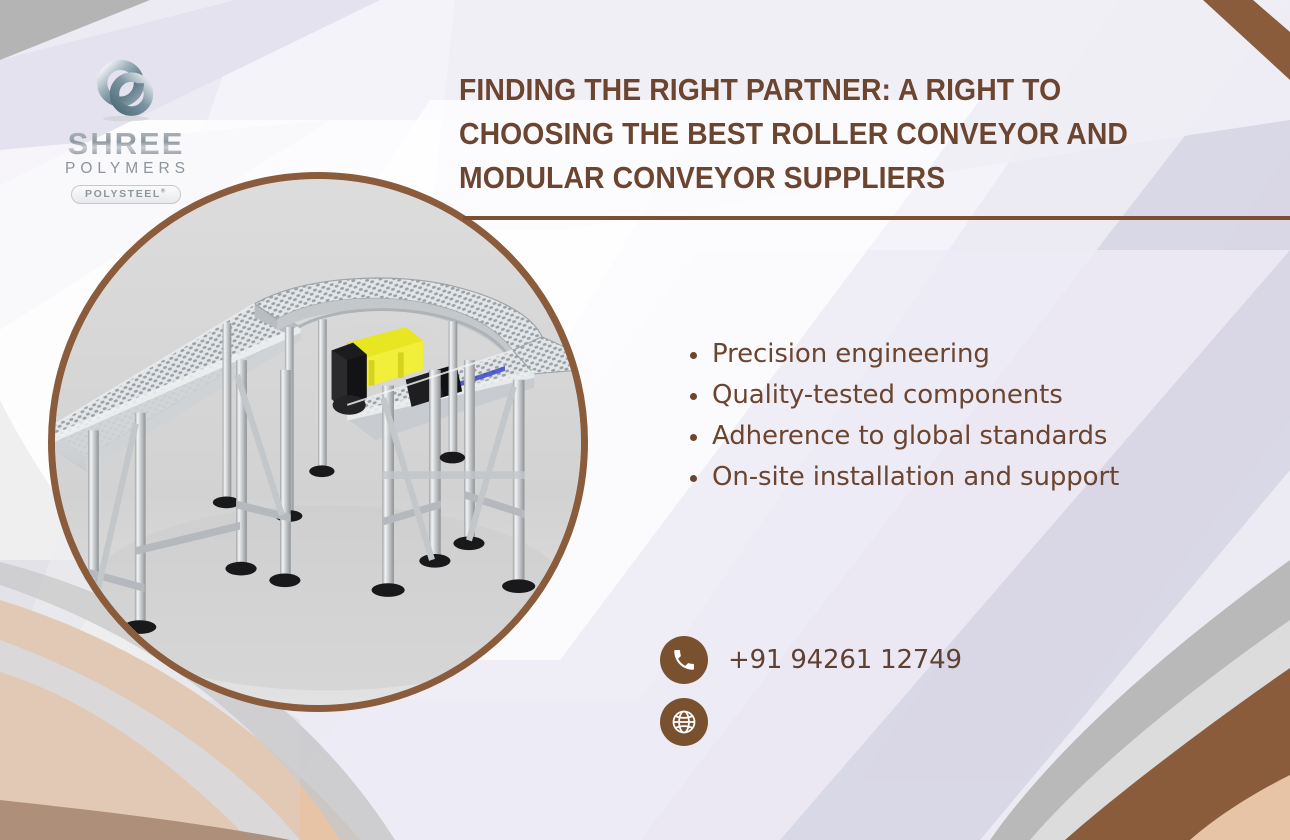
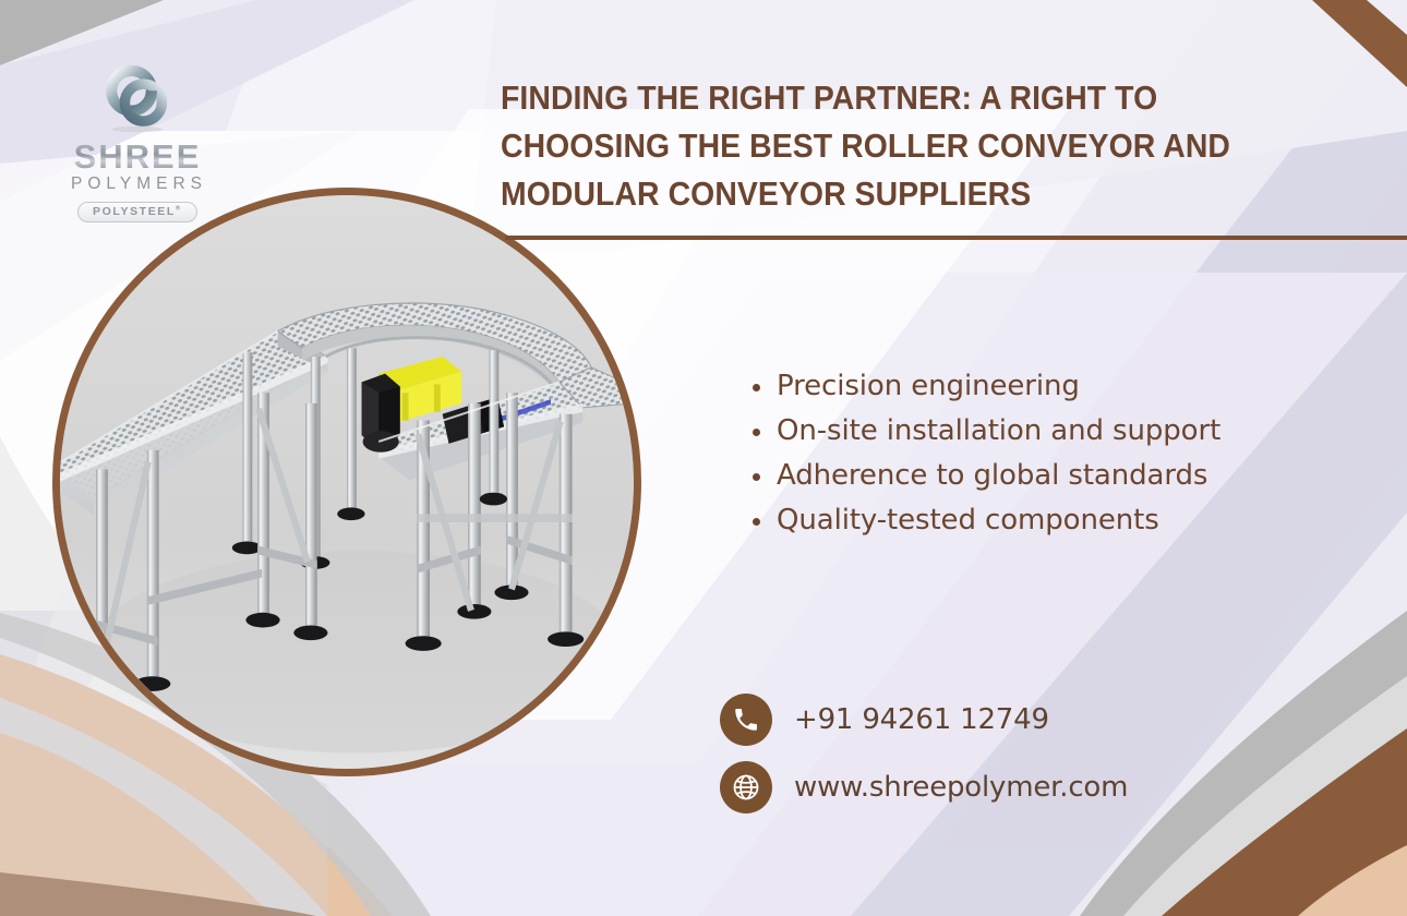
  SHREE
  POLYMERS
  POLYSTEEL
  FINDING THE RIGHT PARTNER: A RIGHT TO CHOOSING THE BEST ROLLER CONVEYOR AND MODULAR CONVEYOR SUPPLIERS
  Precision engineering
- Quality-tested components
+ On-site installation and support
  Adherence to global standards
- On-site installation and support
+ Quality-tested components
  +91 94261 12749
+ www.shreepolymer.com
